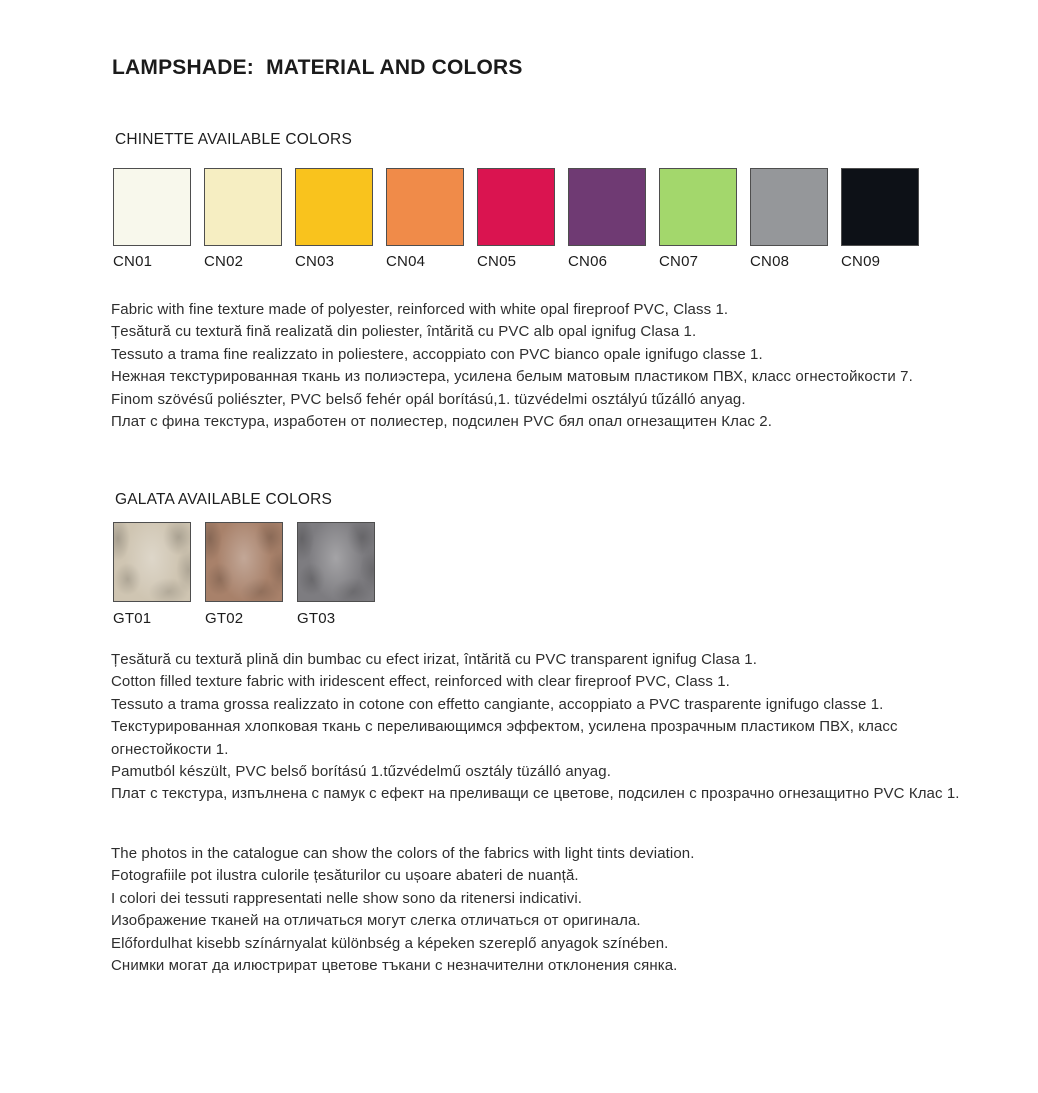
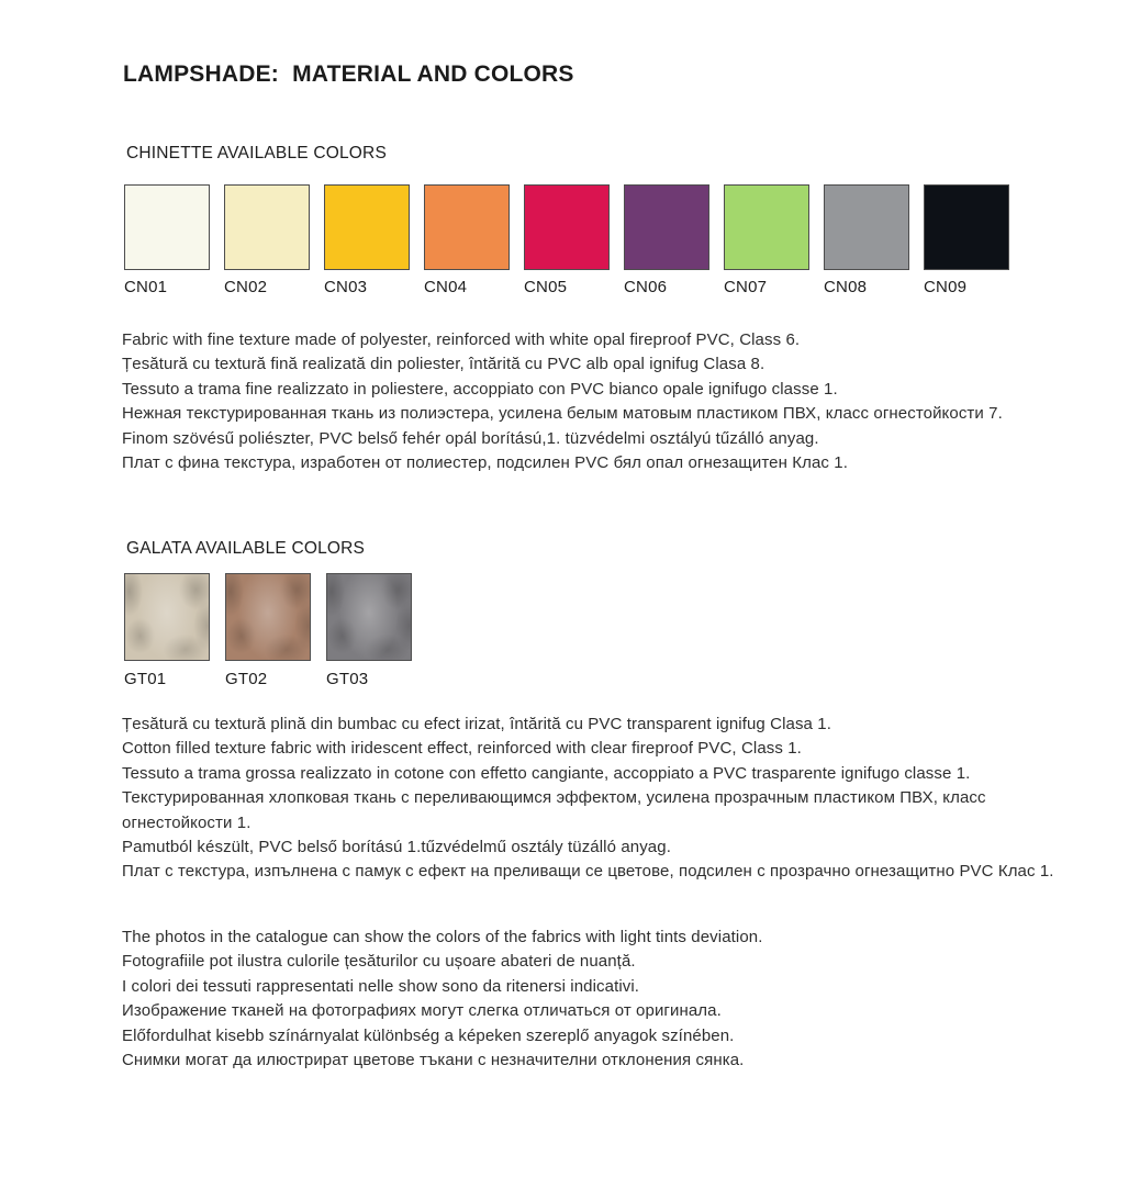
  LAMPSHADE: MATERIAL AND COLORS
  CHINETTE AVAILABLE COLORS
  CN01
  CN02
  CN03
  CN04
  CN05
  CN06
  CN07
  CN08
  CN09
- Fabric with fine texture made of polyester, reinforced with white opal fireproof PVC, Class 1.
+ Fabric with fine texture made of polyester, reinforced with white opal fireproof PVC, Class 6.
- Țesătură cu textură fină realizată din poliester, întărită cu PVC alb opal ignifug Clasa 1.
+ Țesătură cu textură fină realizată din poliester, întărită cu PVC alb opal ignifug Clasa 8.
  Tessuto a trama fine realizzato in poliestere, accoppiato con PVC bianco opale ignifugo classe 1.
  Нежная текстурированная ткань из полиэстера, усилена белым матовым пластиком ПВХ, класс огнестойкости 7.
  Finom szövésű poliészter, PVC belső fehér opál borítású,1. tüzvédelmi osztályú tűzálló anyag.
- Плат с фина текстура, изработен от полиестер, подсилен PVC бял опал огнезащитен Клас 2.
+ Плат с фина текстура, изработен от полиестер, подсилен PVC бял опал огнезащитен Клас 1.
  GALATA AVAILABLE COLORS
  GT01
  GT02
  GT03
  Țesătură cu textură plină din bumbac cu efect irizat, întărită cu PVC transparent ignifug Clasa 1.
  Cotton filled texture fabric with iridescent effect, reinforced with clear fireproof PVC, Class 1.
  Tessuto a trama grossa realizzato in cotone con effetto cangiante, accoppiato a PVC trasparente ignifugo classe 1.
  Текстурированная хлопковая ткань с переливающимся эффектом, усилена прозрачным пластиком ПВХ, класс огнестойкости 1.
  Pamutból készült, PVC belső borítású 1.tűzvédelmű osztály tüzálló anyag.
  Плат с текстура, изпълнена с памук с ефект на преливащи се цветове, подсилен с прозрачно огнезащитно PVC Клас 1.
  The photos in the catalogue can show the colors of the fabrics with light tints deviation.
  Fotografiile pot ilustra culorile țesăturilor cu ușoare abateri de nuanță.
  I colori dei tessuti rappresentati nelle show sono da ritenersi indicativi.
- Изображение тканей на отличаться могут слегка отличаться от оригинала.
+ Изображение тканей на фотографиях могут слегка отличаться от оригинала.
  Előfordulhat kisebb színárnyalat különbség a képeken szereplő anyagok színében.
  Снимки могат да илюстрират цветове тъкани с незначителни отклонения сянка.
